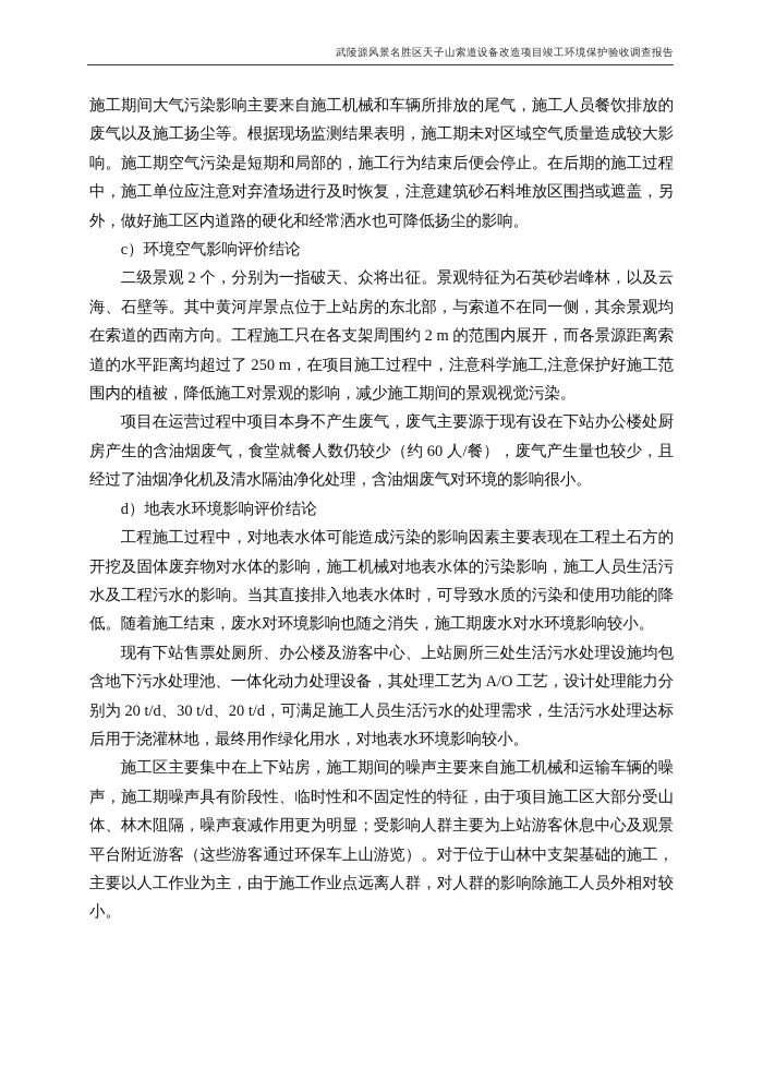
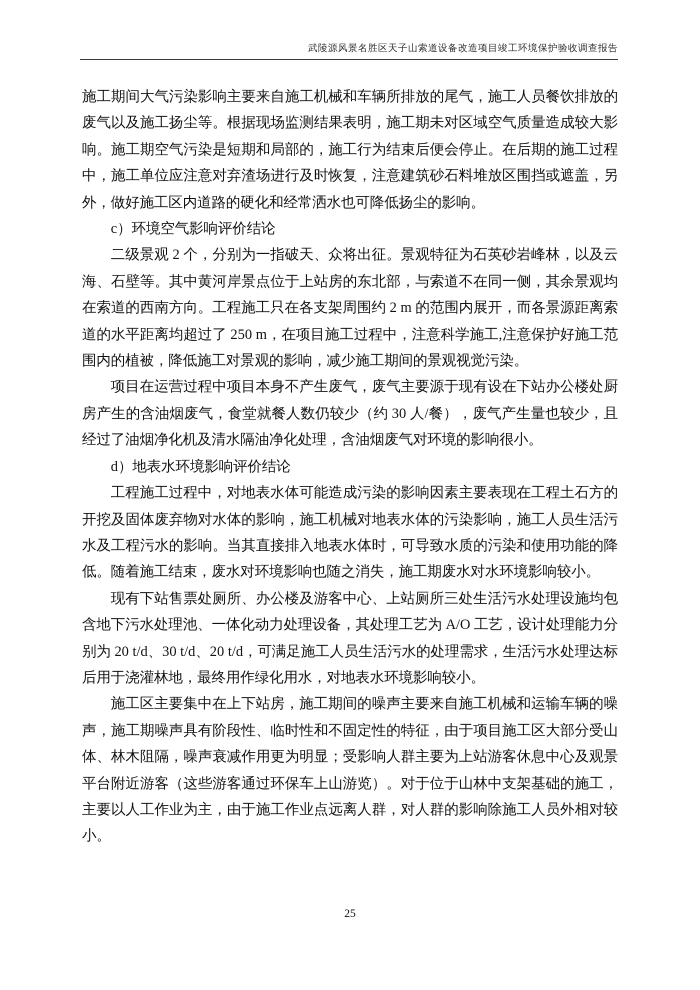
  武陵源风景名胜区天子山索道设备改造项目竣工环境保护验收调查报告
  施工期间大气污染影响主要来自施工机械和车辆所排放的尾气，施工人员餐饮排放的废气以及施工扬尘等。根据现场监测结果表明，施工期未对区域空气质量造成较大影响。施工期空气污染是短期和局部的，施工行为结束后便会停止。在后期的施工过程中，施工单位应注意对弃渣场进行及时恢复，注意建筑砂石料堆放区围挡或遮盖，另外，做好施工区内道路的硬化和经常洒水也可降低扬尘的影响。
  c）环境空气影响评价结论
  二级景观 2 个，分别为一指破天、众将出征。景观特征为石英砂岩峰林，以及云海、石壁等。其中黄河岸景点位于上站房的东北部，与索道不在同一侧，其余景观均在索道的西南方向。工程施工只在各支架周围约 2 m 的范围内展开，而各景源距离索道的水平距离均超过了 250 m，在项目施工过程中，注意科学施工,注意保护好施工范围内的植被，降低施工对景观的影响，减少施工期间的景观视觉污染。
- 项目在运营过程中项目本身不产生废气，废气主要源于现有设在下站办公楼处厨房产生的含油烟废气，食堂就餐人数仍较少（约 60 人/餐），废气产生量也较少，且经过了油烟净化机及清水隔油净化处理，含油烟废气对环境的影响很小。
+ 项目在运营过程中项目本身不产生废气，废气主要源于现有设在下站办公楼处厨房产生的含油烟废气，食堂就餐人数仍较少（约 30 人/餐），废气产生量也较少，且经过了油烟净化机及清水隔油净化处理，含油烟废气对环境的影响很小。
  d）地表水环境影响评价结论
  工程施工过程中，对地表水体可能造成污染的影响因素主要表现在工程土石方的开挖及固体废弃物对水体的影响，施工机械对地表水体的污染影响，施工人员生活污水及工程污水的影响。当其直接排入地表水体时，可导致水质的污染和使用功能的降低。随着施工结束，废水对环境影响也随之消失，施工期废水对水环境影响较小。
  现有下站售票处厕所、办公楼及游客中心、上站厕所三处生活污水处理设施均包含地下污水处理池、一体化动力处理设备，其处理工艺为 A/O 工艺，设计处理能力分别为 20 t/d、30 t/d、20 t/d，可满足施工人员生活污水的处理需求，生活污水处理达标后用于浇灌林地，最终用作绿化用水，对地表水环境影响较小。
  施工区主要集中在上下站房，施工期间的噪声主要来自施工机械和运输车辆的噪声，施工期噪声具有阶段性、临时性和不固定性的特征，由于项目施工区大部分受山体、林木阻隔，噪声衰减作用更为明显；受影响人群主要为上站游客休息中心及观景平台附近游客（这些游客通过环保车上山游览）。对于位于山林中支架基础的施工，主要以人工作业为主，由于施工作业点远离人群，对人群的影响除施工人员外相对较小。
+ 25
